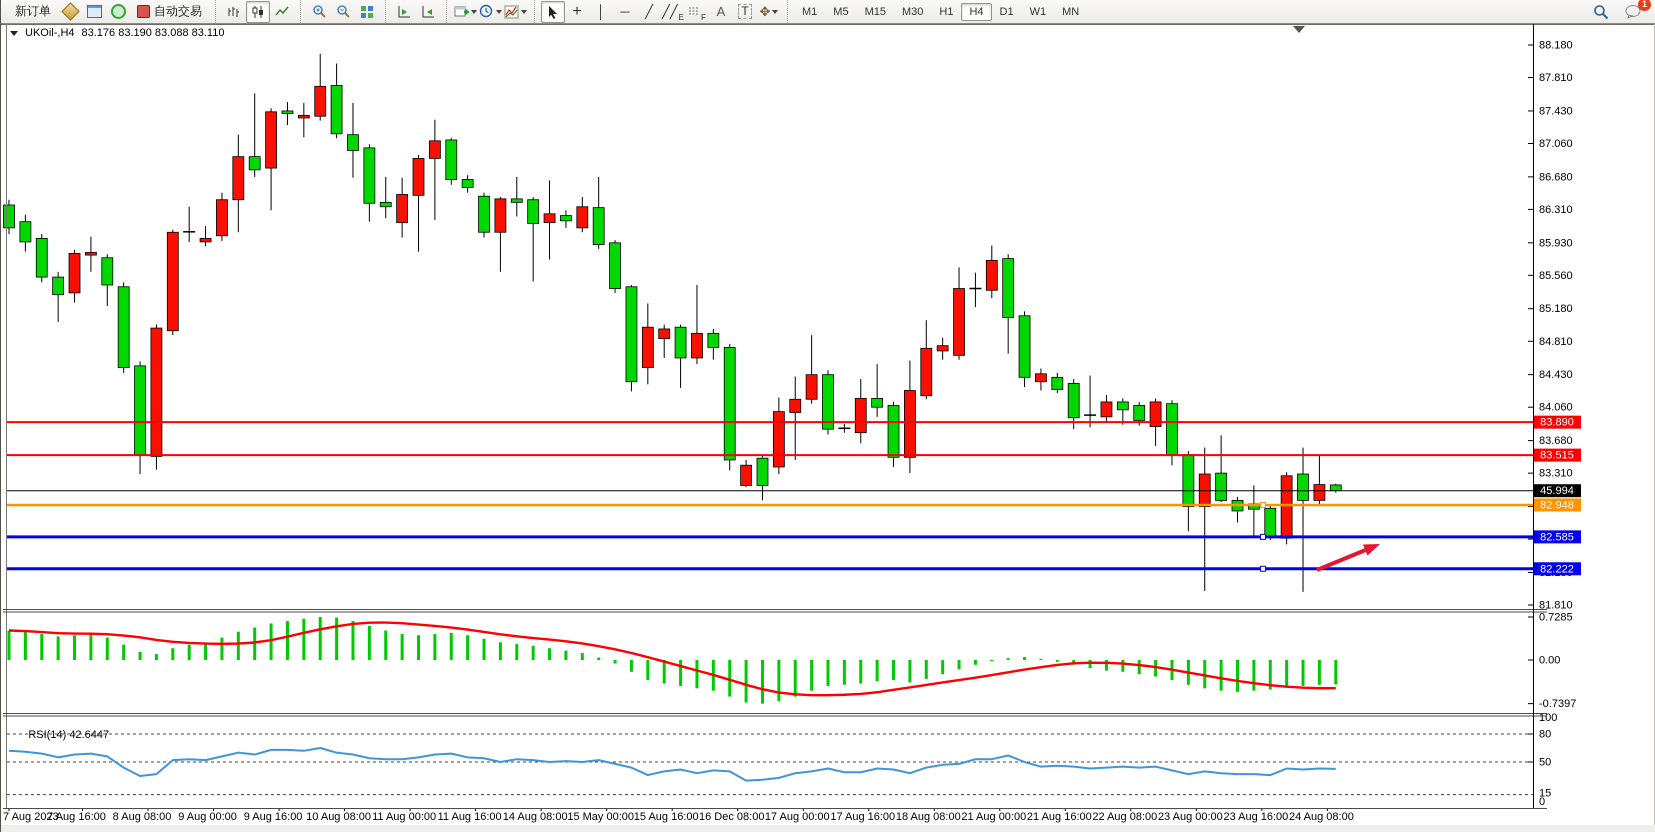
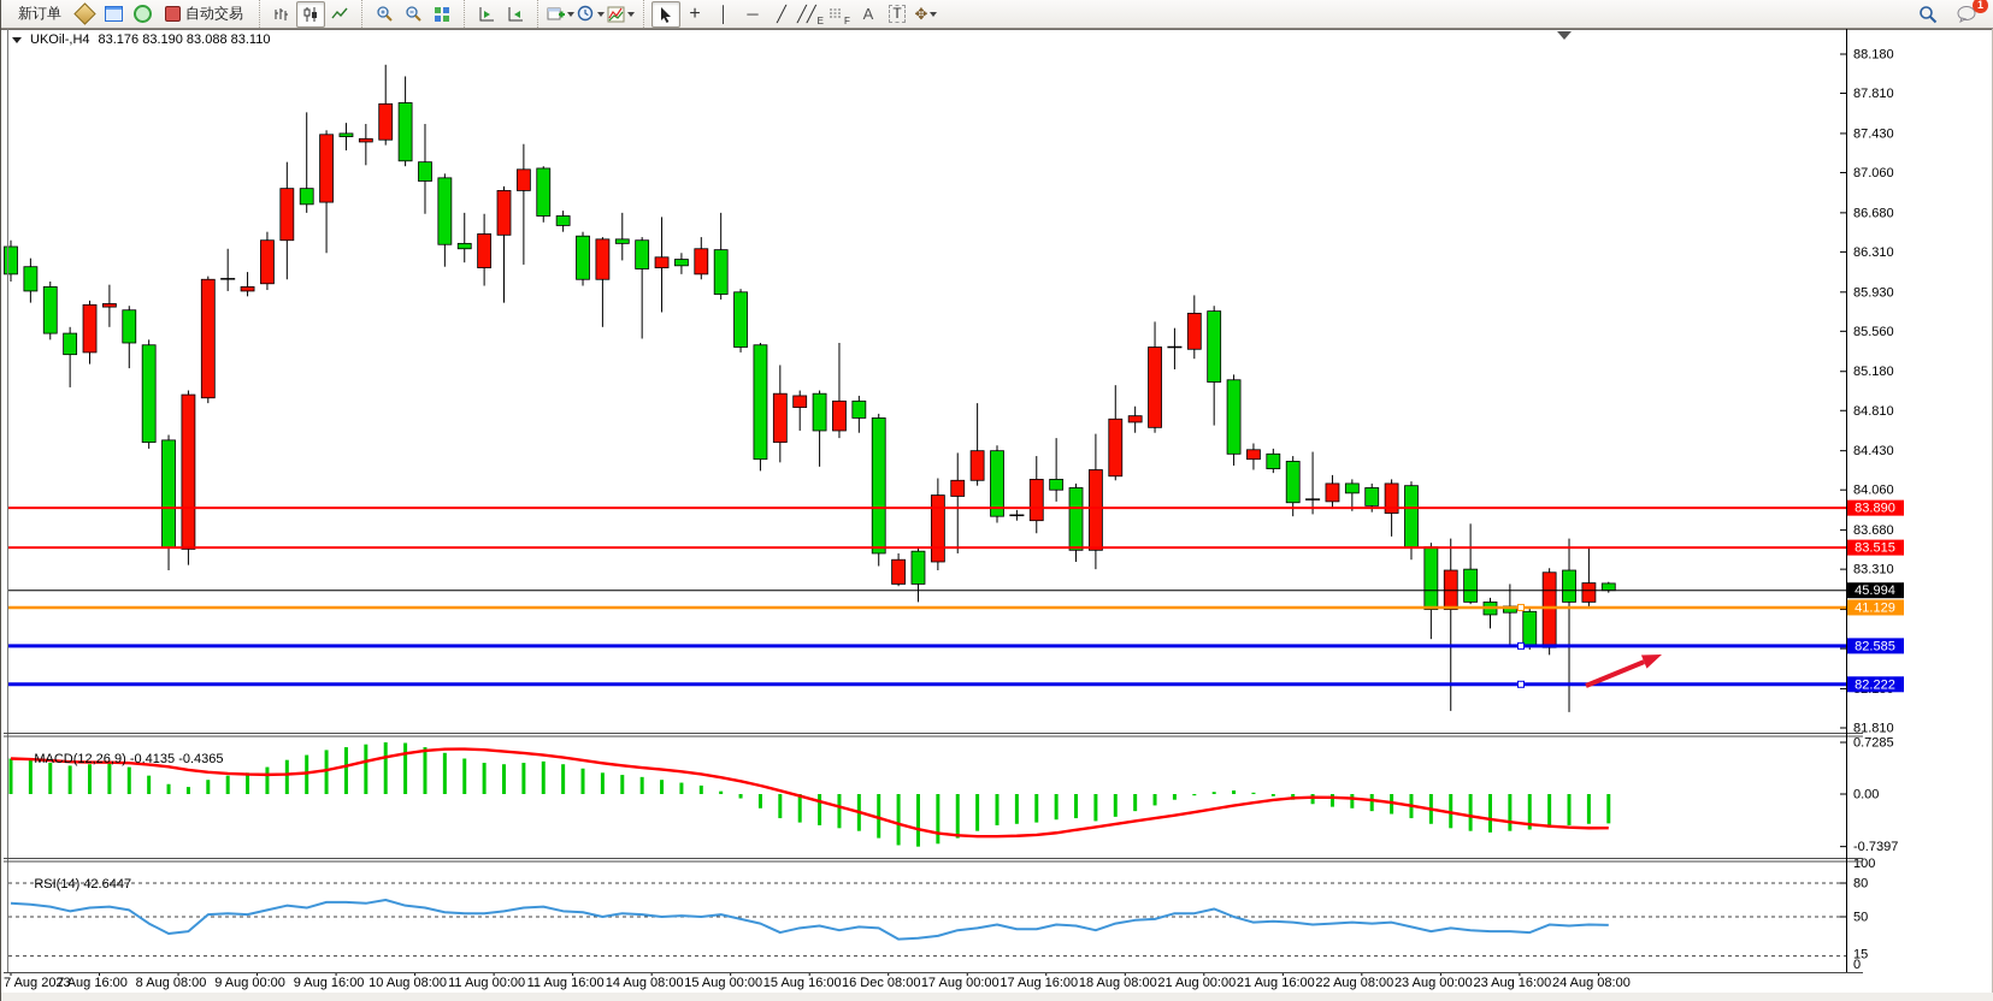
  新订单
  自动交易
  +
  │
  ─
  ╱
  ╱╱
  E
  F
  A
  T
  ✥
- M1
- M5
- M15
- M30
- H1
- H4
- D1
- W1
- MN
  1
  88.180
  87.810
  87.430
  87.060
  86.680
  86.310
  85.930
  85.560
  85.180
  84.810
  84.430
  84.060
  83.680
  83.310
  81.810
  83.890
  83.515
  45.994
- 82.948
+ 41.129
  82.585
  82.222
  0.7285
  0.00
  -0.7397
  100
  80
  50
  15
  0
  7 Aug 2023
  7 Aug 16:00
  8 Aug 08:00
  9 Aug 00:00
  9 Aug 16:00
  10 Aug 08:00
  11 Aug 00:00
  11 Aug 16:00
  14 Aug 08:00
- 15 May 00:00
+ 15 Aug 00:00
  15 Aug 16:00
  16 Dec 08:00
  17 Aug 00:00
  17 Aug 16:00
  18 Aug 08:00
  21 Aug 00:00
  21 Aug 16:00
  22 Aug 08:00
  23 Aug 00:00
  23 Aug 16:00
  24 Aug 08:00
  UKOil-,H4
  83.176 83.190 83.088 83.110
+ MACD(12,26,9) -0.4135 -0.4365
  RSI(14) 42.6447
